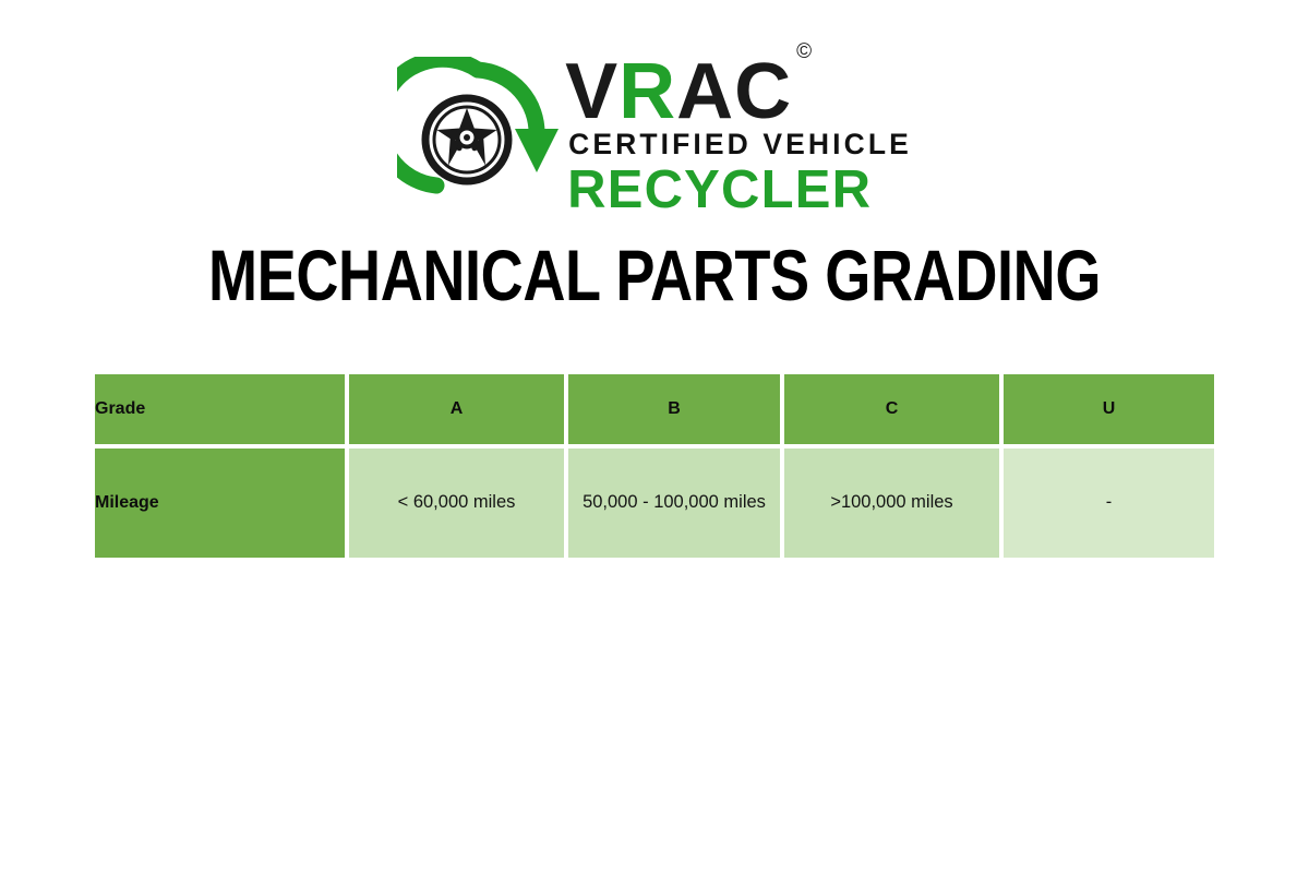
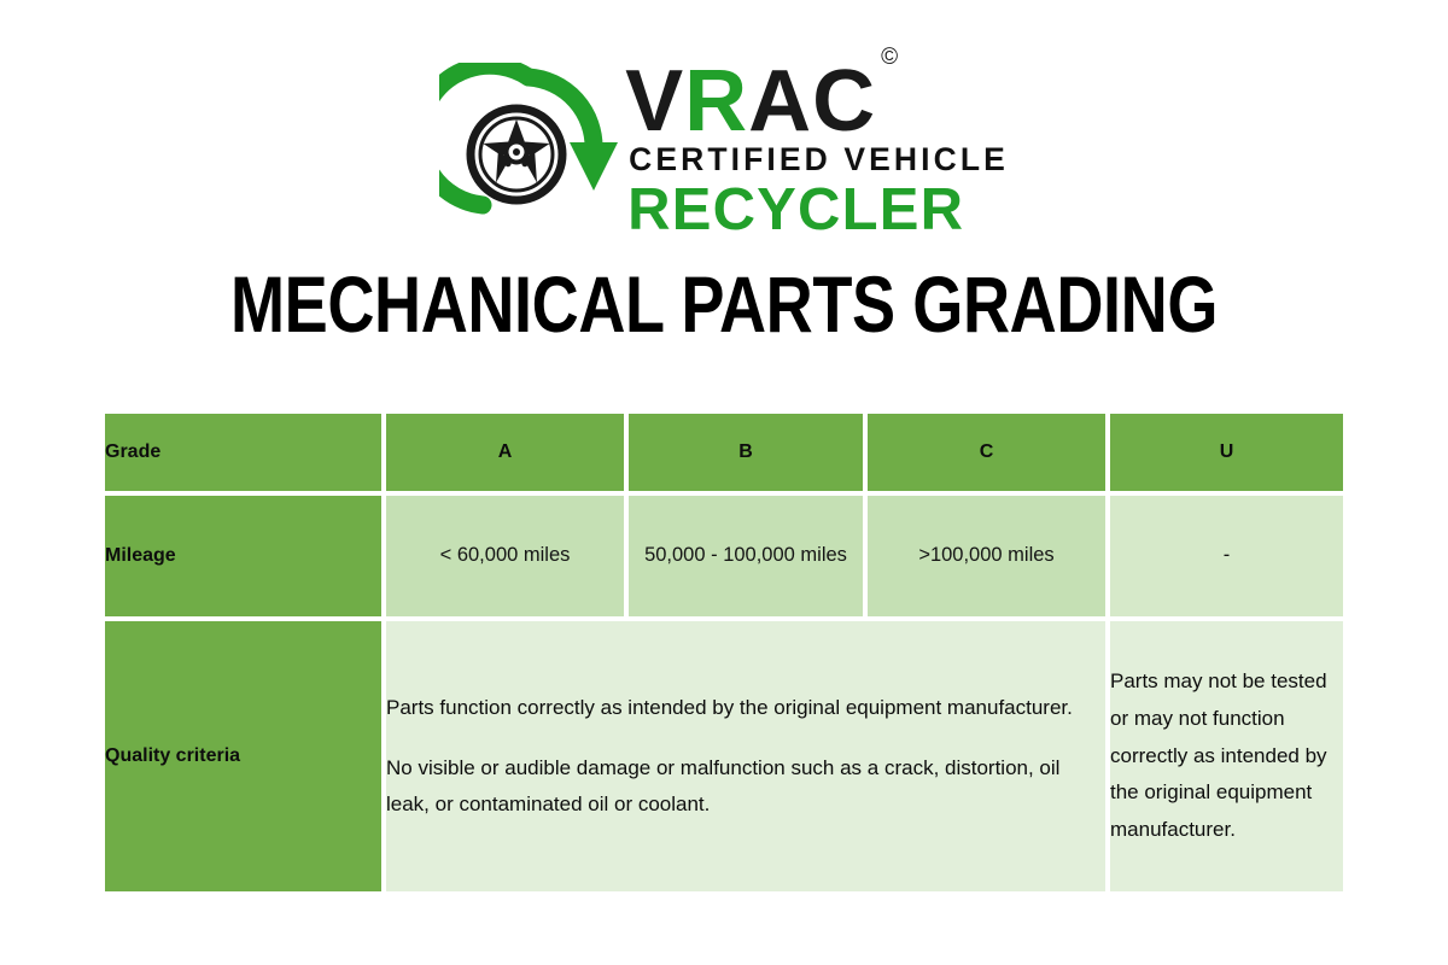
  VRAC ©
  CERTIFIED VEHICLE
  RECYCLER
  MECHANICAL PARTS GRADING
  Grade	A	B	C	U
  Mileage	< 60,000 miles	50,000 - 100,000 miles	>100,000 miles	-
+ Quality criteria	Parts function correctly as intended by the original equipment manufacturer. No visible or audible damage or malfunction such as a crack, distortion, oil leak, or contaminated oil or coolant.	Parts may not be tested or may not function correctly as intended by the original equipment manufacturer.
